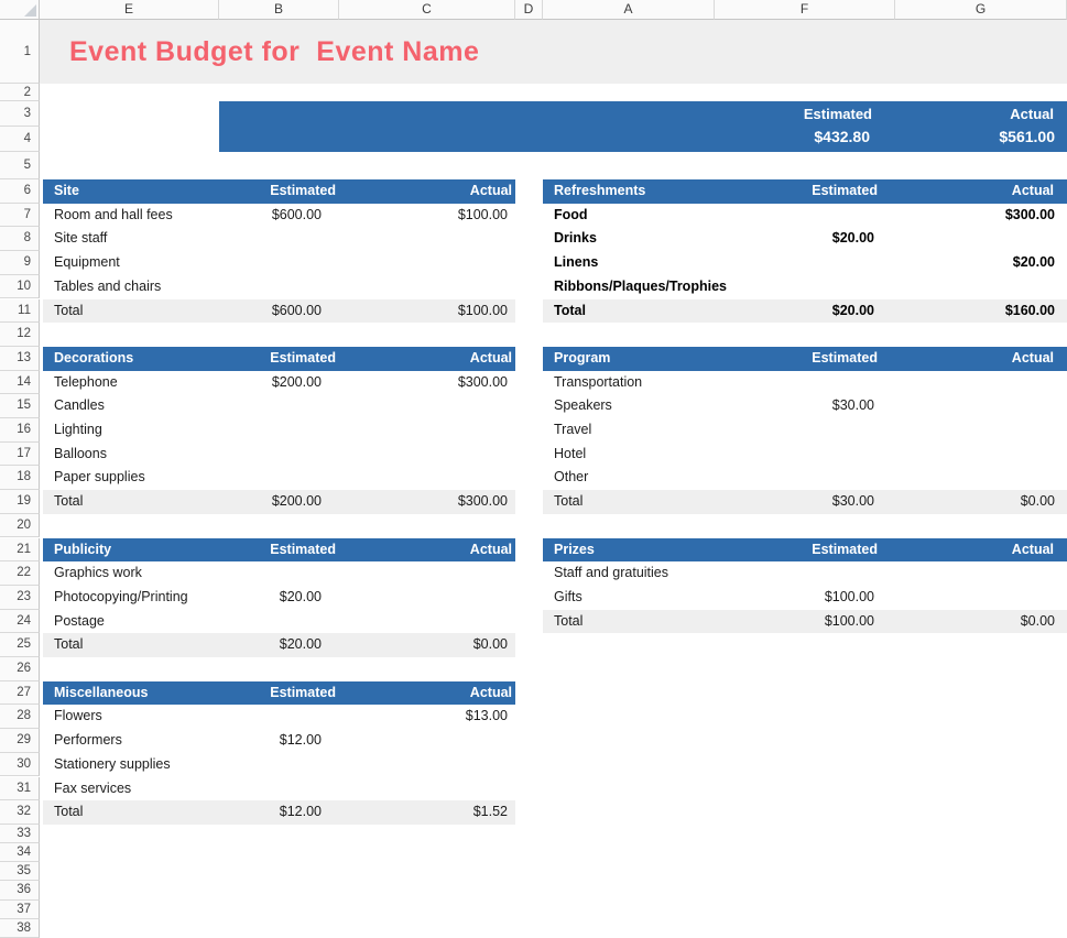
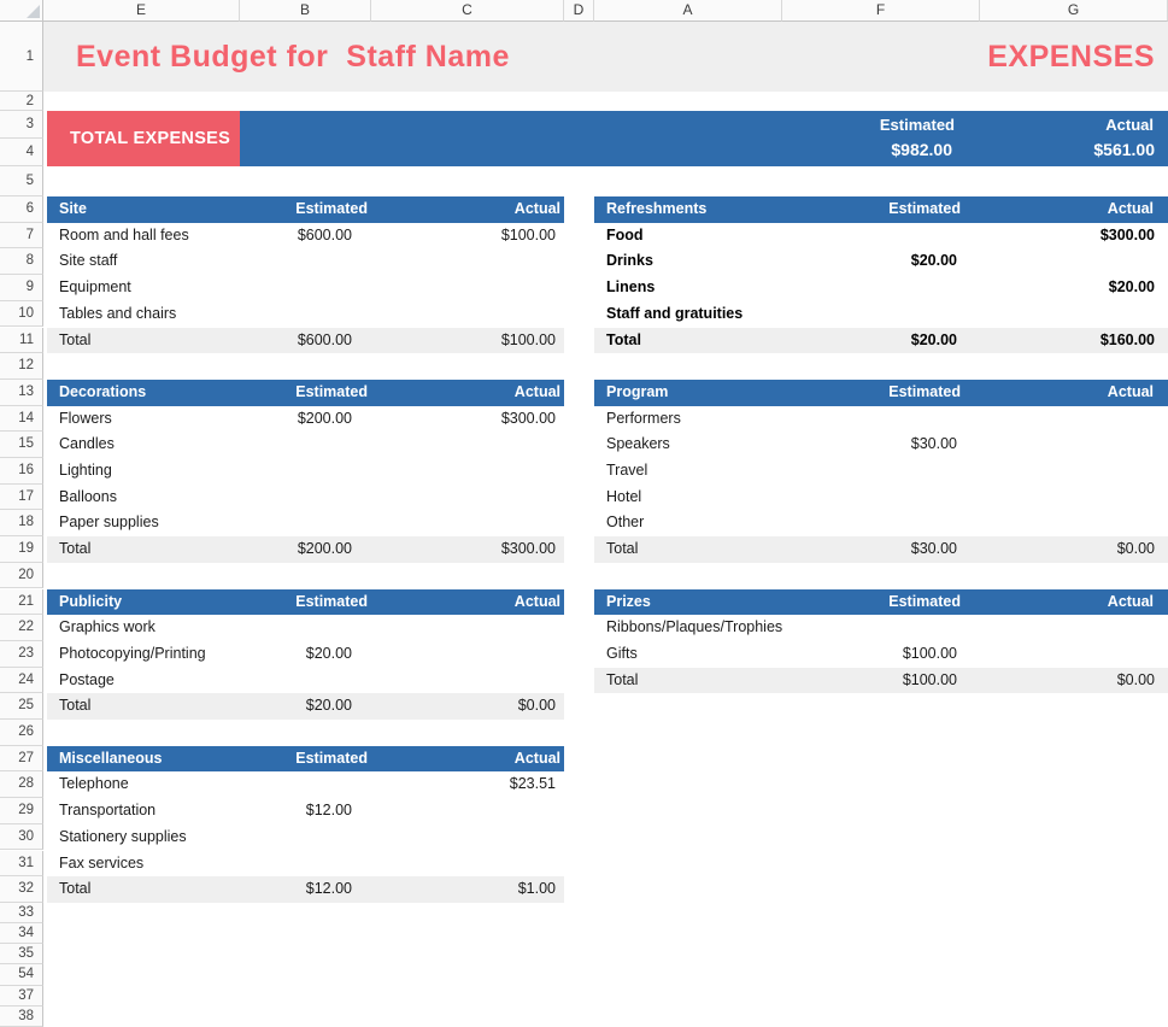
  E
  B
  C
  D
  A
  F
  G
  1
  2
  3
  4
  5
  6
  7
  8
  9
  10
  11
  12
  13
  14
  15
  16
  17
  18
  19
  20
  21
  22
  23
  24
  25
  26
  27
  28
  29
  30
  31
  32
  33
  34
  35
- 36
+ 54
  37
  38
- Event Budget for Event Name
+ Event Budget for Staff Name
+ EXPENSES
+ TOTAL EXPENSES
  Estimated
  Actual
- $432.80
+ $982.00
  $561.00
  Site
  Estimated
  Actual
  Room and hall fees
  $600.00
  $100.00
  Site staff
  Equipment
  Tables and chairs
  Total
  $600.00
  $100.00
  Refreshments
  Estimated
  Actual
  Food
  $300.00
  Drinks
  $20.00
  Linens
  $20.00
- Ribbons/Plaques/Trophies
+ Staff and gratuities
  Total
  $20.00
  $160.00
  Decorations
  Estimated
  Actual
- Telephone
+ Flowers
  $200.00
  $300.00
  Candles
  Lighting
  Balloons
  Paper supplies
  Total
  $200.00
  $300.00
  Program
  Estimated
  Actual
- Transportation
+ Performers
  Speakers
  $30.00
  Travel
  Hotel
  Other
  Total
  $30.00
  $0.00
  Publicity
  Estimated
  Actual
  Graphics work
  Photocopying/Printing
  $20.00
  Postage
  Total
  $20.00
  $0.00
  Prizes
  Estimated
  Actual
- Staff and gratuities
+ Ribbons/Plaques/Trophies
  Gifts
  $100.00
  Total
  $100.00
  $0.00
  Miscellaneous
  Estimated
  Actual
- Flowers
+ Telephone
- $13.00
+ $23.51
- Performers
+ Transportation
  $12.00
  Stationery supplies
  Fax services
  Total
  $12.00
- $1.52
+ $1.00
